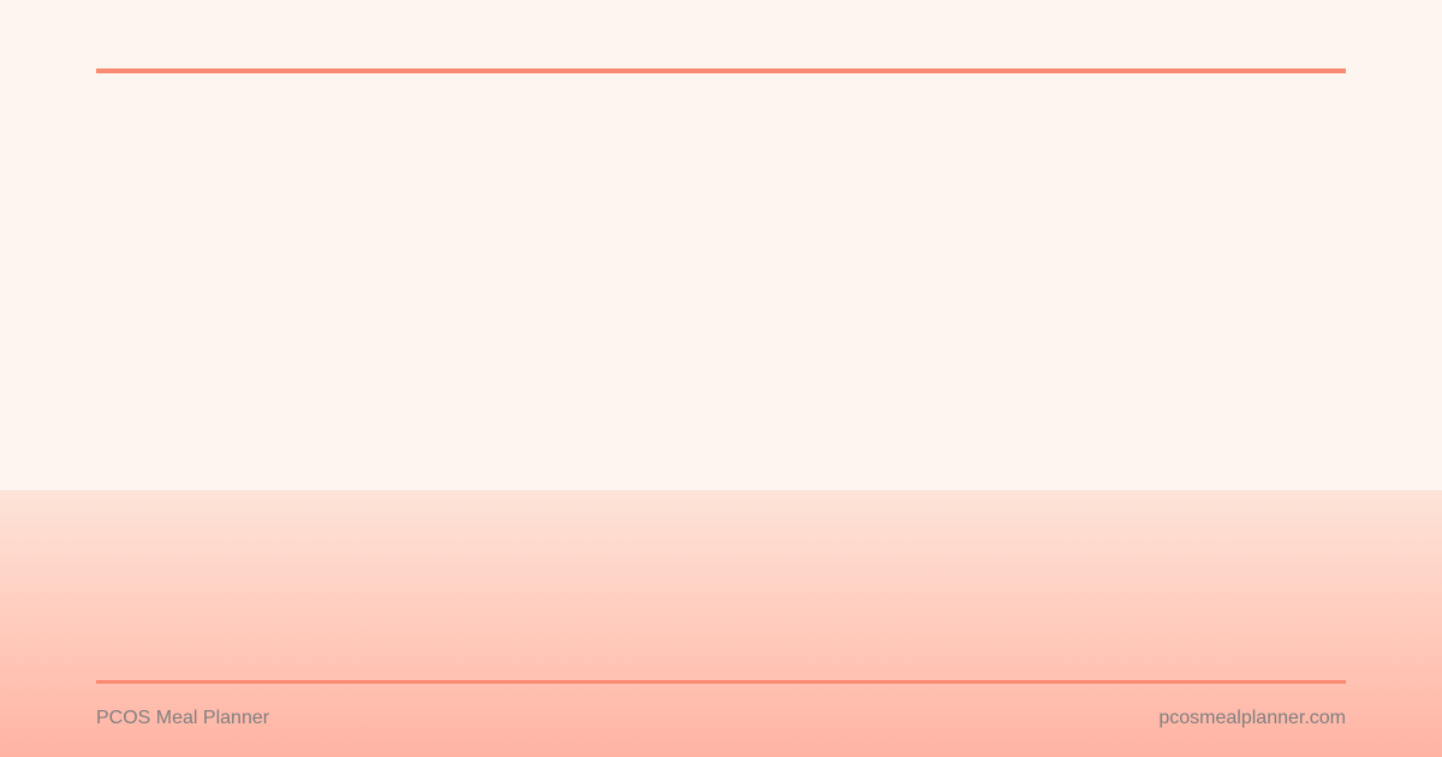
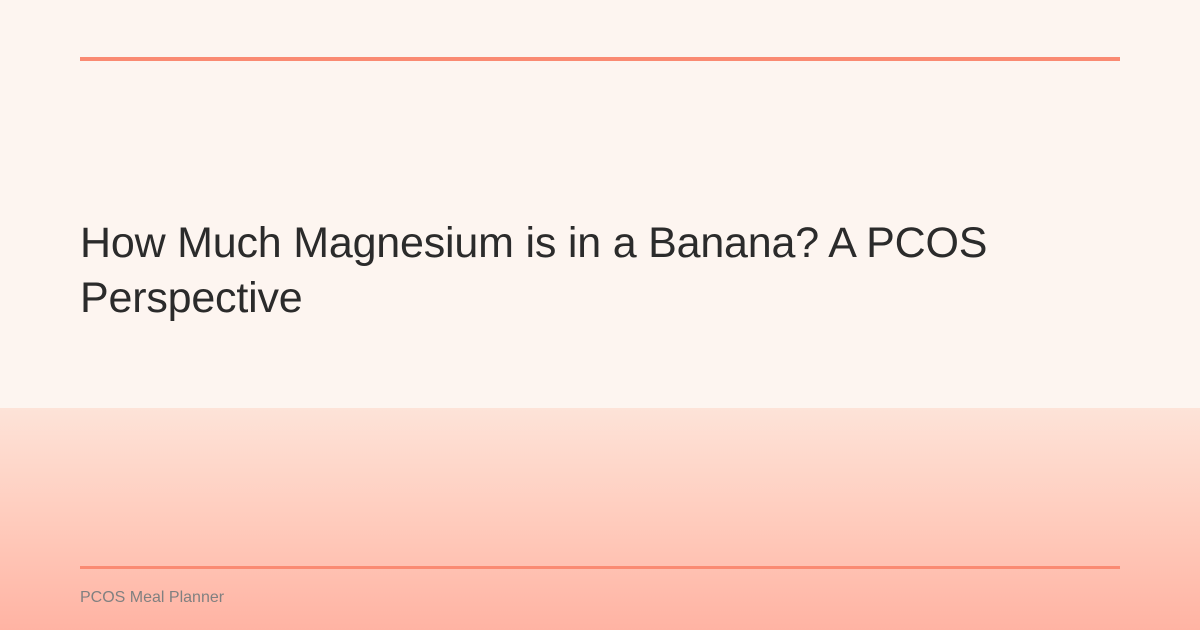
+ How Much Magnesium is in a Banana? A PCOS Perspective
  PCOS Meal Planner
- pcosmealplanner.com
